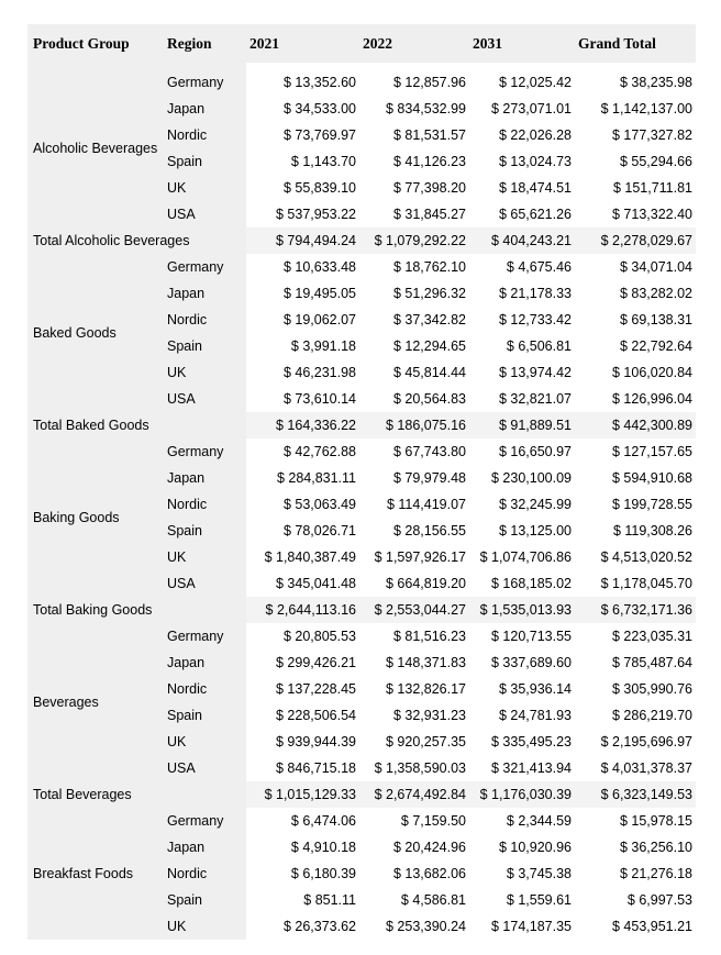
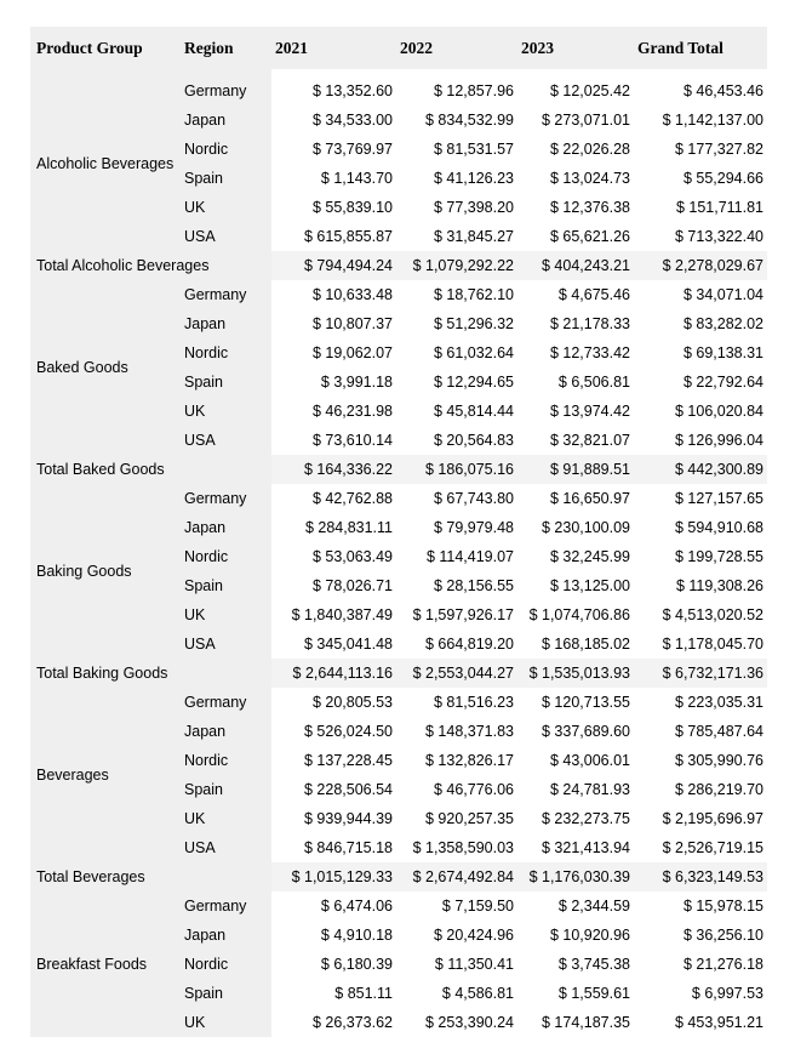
- Product Group	Region	2021	2022	2031	Grand Total
+ Product Group	Region	2021	2022	2023	Grand Total
- Alcoholic Beverages	Germany	$ 13,352.60	$ 12,857.96	$ 12,025.42	$ 38,235.98
+ Alcoholic Beverages	Germany	$ 13,352.60	$ 12,857.96	$ 12,025.42	$ 46,453.46
  Japan	$ 34,533.00	$ 834,532.99	$ 273,071.01	$ 1,142,137.00
  Nordic	$ 73,769.97	$ 81,531.57	$ 22,026.28	$ 177,327.82
  Spain	$ 1,143.70	$ 41,126.23	$ 13,024.73	$ 55,294.66
- UK	$ 55,839.10	$ 77,398.20	$ 18,474.51	$ 151,711.81
+ UK	$ 55,839.10	$ 77,398.20	$ 12,376.38	$ 151,711.81
- USA	$ 537,953.22	$ 31,845.27	$ 65,621.26	$ 713,322.40
+ USA	$ 615,855.87	$ 31,845.27	$ 65,621.26	$ 713,322.40
  Total Alcoholic Beverages	$ 794,494.24	$ 1,079,292.22	$ 404,243.21	$ 2,278,029.67
  Baked Goods	Germany	$ 10,633.48	$ 18,762.10	$ 4,675.46	$ 34,071.04
- Japan	$ 19,495.05	$ 51,296.32	$ 21,178.33	$ 83,282.02
+ Japan	$ 10,807.37	$ 51,296.32	$ 21,178.33	$ 83,282.02
- Nordic	$ 19,062.07	$ 37,342.82	$ 12,733.42	$ 69,138.31
+ Nordic	$ 19,062.07	$ 61,032.64	$ 12,733.42	$ 69,138.31
  Spain	$ 3,991.18	$ 12,294.65	$ 6,506.81	$ 22,792.64
  UK	$ 46,231.98	$ 45,814.44	$ 13,974.42	$ 106,020.84
  USA	$ 73,610.14	$ 20,564.83	$ 32,821.07	$ 126,996.04
  Total Baked Goods	$ 164,336.22	$ 186,075.16	$ 91,889.51	$ 442,300.89
  Baking Goods	Germany	$ 42,762.88	$ 67,743.80	$ 16,650.97	$ 127,157.65
  Japan	$ 284,831.11	$ 79,979.48	$ 230,100.09	$ 594,910.68
  Nordic	$ 53,063.49	$ 114,419.07	$ 32,245.99	$ 199,728.55
  Spain	$ 78,026.71	$ 28,156.55	$ 13,125.00	$ 119,308.26
  UK	$ 1,840,387.49	$ 1,597,926.17	$ 1,074,706.86	$ 4,513,020.52
  USA	$ 345,041.48	$ 664,819.20	$ 168,185.02	$ 1,178,045.70
  Total Baking Goods	$ 2,644,113.16	$ 2,553,044.27	$ 1,535,013.93	$ 6,732,171.36
  Beverages	Germany	$ 20,805.53	$ 81,516.23	$ 120,713.55	$ 223,035.31
- Japan	$ 299,426.21	$ 148,371.83	$ 337,689.60	$ 785,487.64
+ Japan	$ 526,024.50	$ 148,371.83	$ 337,689.60	$ 785,487.64
- Nordic	$ 137,228.45	$ 132,826.17	$ 35,936.14	$ 305,990.76
+ Nordic	$ 137,228.45	$ 132,826.17	$ 43,006.01	$ 305,990.76
- Spain	$ 228,506.54	$ 32,931.23	$ 24,781.93	$ 286,219.70
+ Spain	$ 228,506.54	$ 46,776.06	$ 24,781.93	$ 286,219.70
- UK	$ 939,944.39	$ 920,257.35	$ 335,495.23	$ 2,195,696.97
+ UK	$ 939,944.39	$ 920,257.35	$ 232,273.75	$ 2,195,696.97
- USA	$ 846,715.18	$ 1,358,590.03	$ 321,413.94	$ 4,031,378.37
+ USA	$ 846,715.18	$ 1,358,590.03	$ 321,413.94	$ 2,526,719.15
  Total Beverages	$ 1,015,129.33	$ 2,674,492.84	$ 1,176,030.39	$ 6,323,149.53
  Breakfast Foods	Germany	$ 6,474.06	$ 7,159.50	$ 2,344.59	$ 15,978.15
  Japan	$ 4,910.18	$ 20,424.96	$ 10,920.96	$ 36,256.10
- Nordic	$ 6,180.39	$ 13,682.06	$ 3,745.38	$ 21,276.18
+ Nordic	$ 6,180.39	$ 11,350.41	$ 3,745.38	$ 21,276.18
  Spain	$ 851.11	$ 4,586.81	$ 1,559.61	$ 6,997.53
  UK	$ 26,373.62	$ 253,390.24	$ 174,187.35	$ 453,951.21
